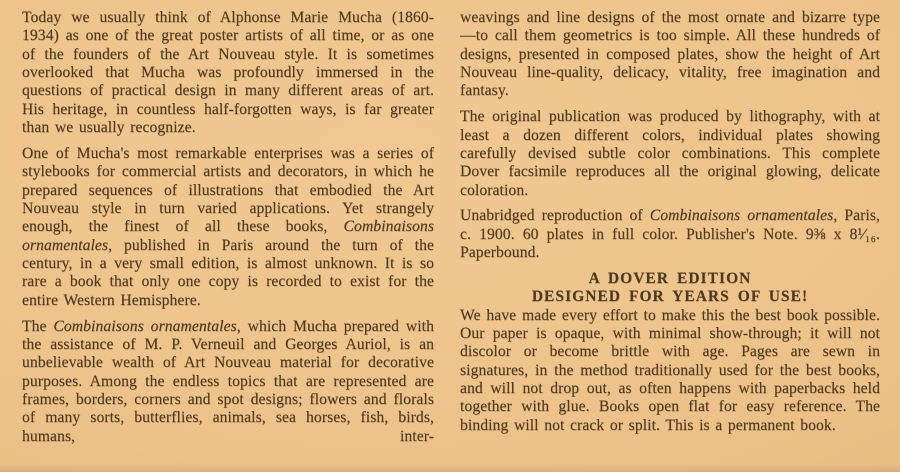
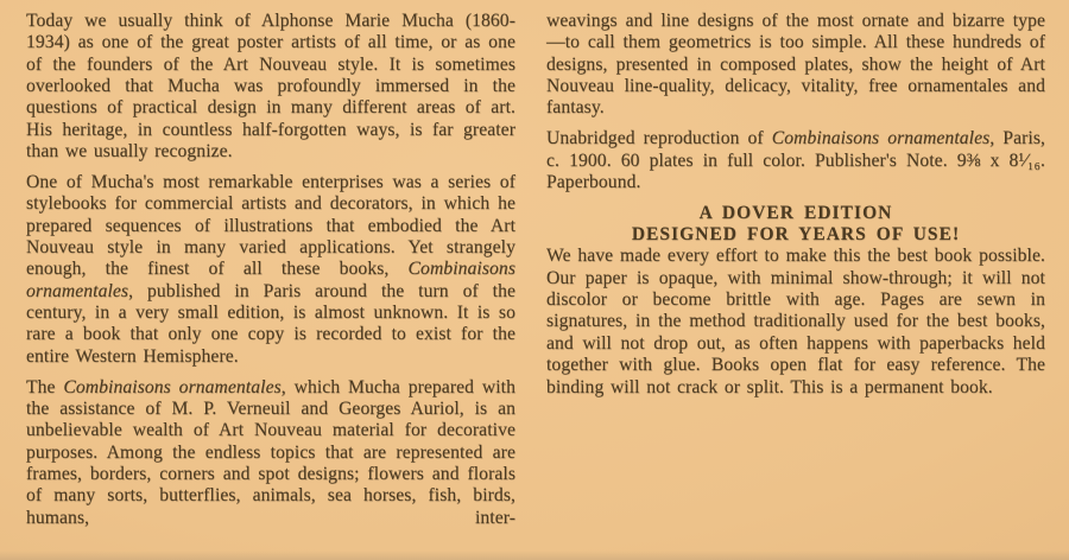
  Today we usually think of Alphonse Marie Mucha (1860-1934) as one of the great poster artists of all time, or as one of the founders of the Art Nouveau style. It is sometimes overlooked that Mucha was profoundly immersed in the questions of practical design in many different areas of art. His heritage, in countless half-forgotten ways, is far greater than we usually recognize.
- One of Mucha's most remarkable enterprises was a series of stylebooks for commercial artists and decorators, in which he prepared sequences of illustrations that embodied the Art Nouveau style in turn varied applications. Yet strangely enough, the finest of all these books, Combinaisons ornamentales, published in Paris around the turn of the century, in a very small edition, is almost unknown. It is so rare a book that only one copy is recorded to exist for the entire Western Hemisphere.
+ One of Mucha's most remarkable enterprises was a series of stylebooks for commercial artists and decorators, in which he prepared sequences of illustrations that embodied the Art Nouveau style in many varied applications. Yet strangely enough, the finest of all these books, Combinaisons ornamentales, published in Paris around the turn of the century, in a very small edition, is almost unknown. It is so rare a book that only one copy is recorded to exist for the entire Western Hemisphere.
  The Combinaisons ornamentales, which Mucha prepared with the assistance of M. P. Verneuil and Georges Auriol, is an unbelievable wealth of Art Nouveau material for decorative purposes. Among the endless topics that are represented are frames, borders, corners and spot designs; flowers and florals of many sorts, butterflies, animals, sea horses, fish, birds, humans, inter-
- weavings and line designs of the most ornate and bizarre type—to call them geometrics is too simple. All these hundreds of designs, presented in composed plates, show the height of Art Nouveau line-quality, delicacy, vitality, free imagination and fantasy.
+ weavings and line designs of the most ornate and bizarre type—to call them geometrics is too simple. All these hundreds of designs, presented in composed plates, show the height of Art Nouveau line-quality, delicacy, vitality, free ornamentales and fantasy.
- The original publication was produced by lithography, with at least a dozen different colors, individual plates showing carefully devised subtle color combinations. This complete Dover facsimile reproduces all the original glowing, delicate coloration.
  Unabridged reproduction of Combinaisons ornamentales, Paris, c. 1900. 60 plates in full color. Publisher's Note. 9⅜ x 8¹⁄₁₆. Paperbound.
  A DOVER EDITION
  DESIGNED FOR YEARS OF USE!
  We have made every effort to make this the best book possible. Our paper is opaque, with minimal show-through; it will not discolor or become brittle with age. Pages are sewn in signatures, in the method traditionally used for the best books, and will not drop out, as often happens with paperbacks held together with glue. Books open flat for easy reference. The binding will not crack or split. This is a permanent book.
